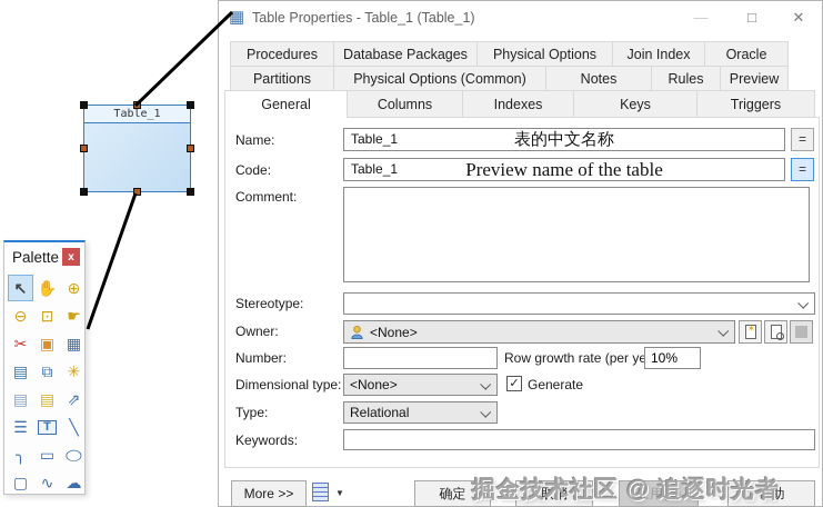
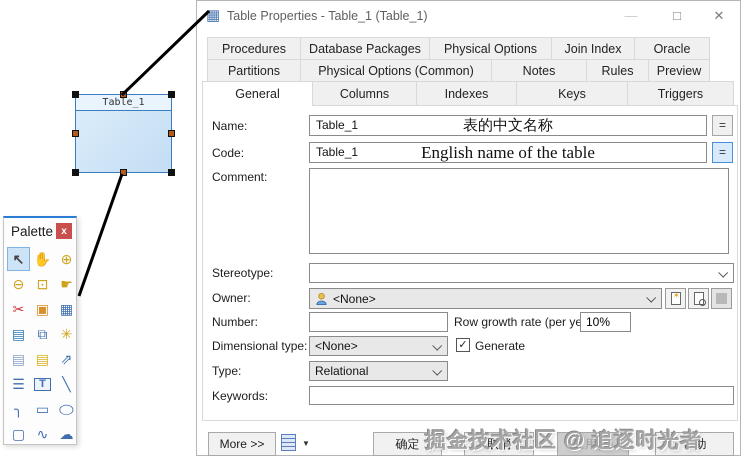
  Table_1
  Palette
  x
  ↖
  ✋
  ⊕
  ⊖
  ⊡
  ☛
  ✂
  ▣
  ▦
  ▤
  ⧉
  ✳
  ▤
  ▤
  ⇗
  ☰
  T
  ╲
  ╮
  ▭
  ◯
  ▢
  ∿
  ☁
  ▦
  Table Properties - Table_1 (Table_1)
  —
  □
  ✕
  Procedures
  Database Packages
  Physical Options
  Join Index
  Oracle
  Partitions
  Physical Options (Common)
  Notes
  Rules
  Preview
  General
  Columns
  Indexes
  Keys
  Triggers
  Name:
  Table_1
  表的中文名称
  =
  Code:
  Table_1
- Preview name of the table
+ English name of the table
  =
  Comment:
  Stereotype:
  Owner:
  <None>
  ✶
  Number:
  Row growth rate (per ye
  10%
  Dimensional type:
  <None>
  ✓
  Generate
  Type:
  Relational
  Keywords:
  More >>
  ▼
  确定
  取消
  应用(A)
  帮助
  掘金技术社区 @ 追逐时光者
